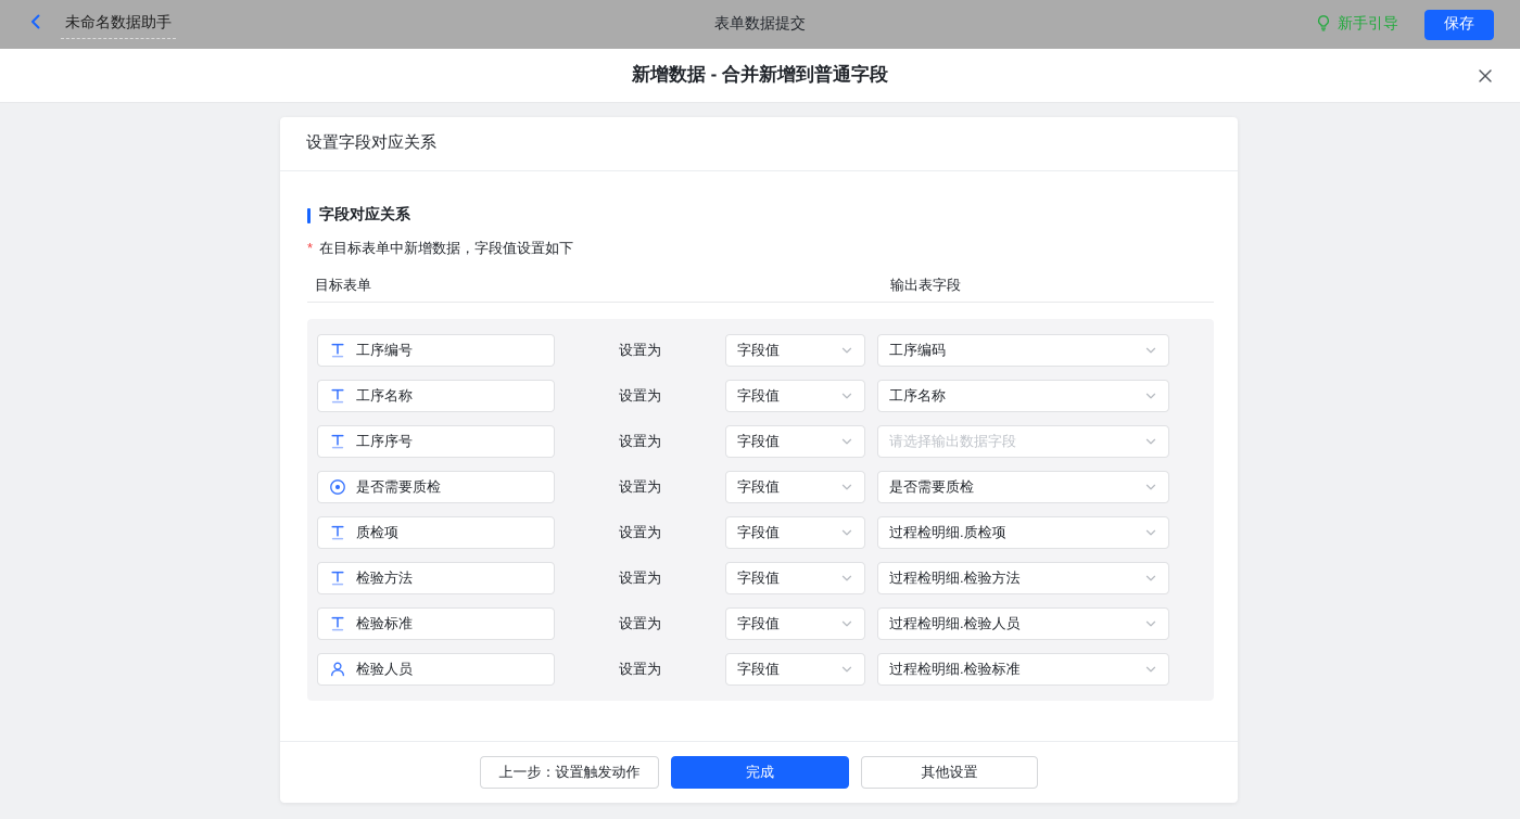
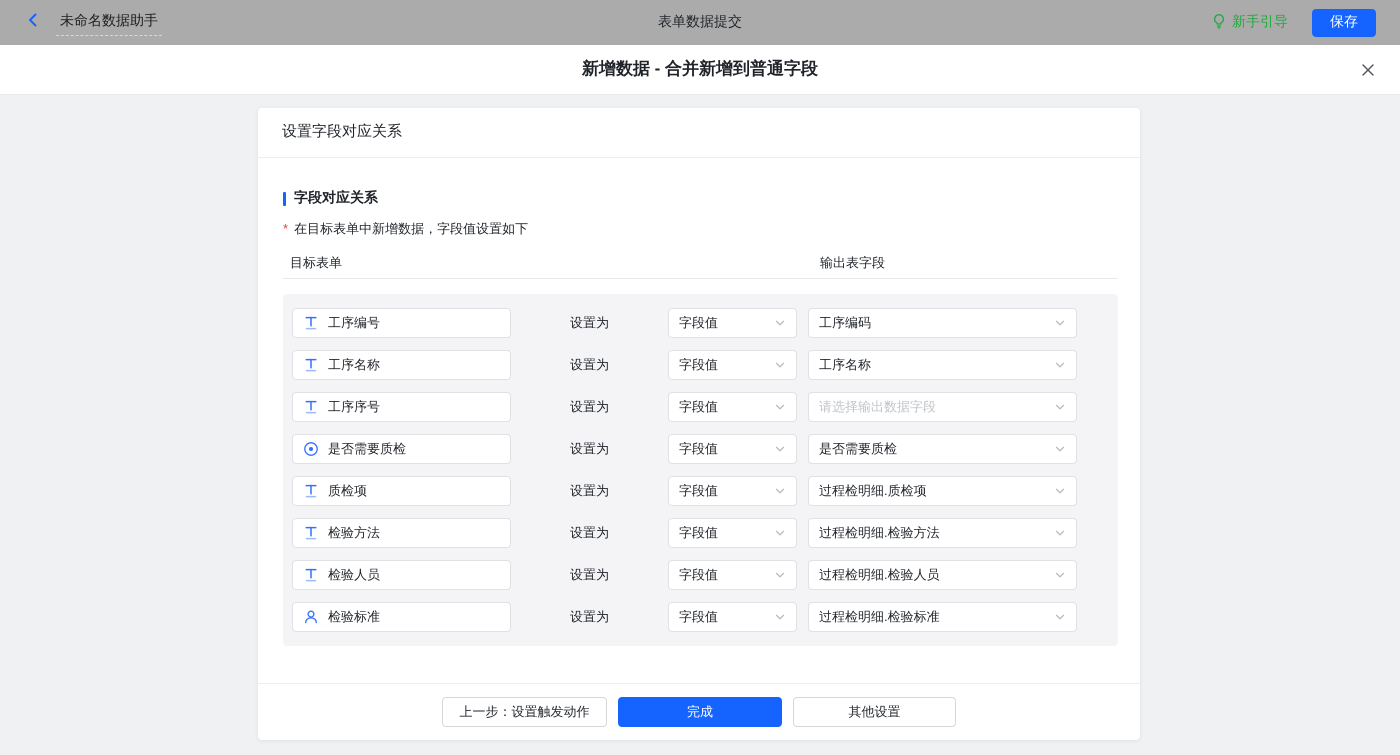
  未命名数据助手
  表单数据提交
  新手引导
  保存
  新增数据 - 合并新增到普通字段
  设置字段对应关系
  字段对应关系
  *
  在目标表单中新增数据，字段值设置如下
  目标表单
  输出表字段
  工序编号
  设置为
  字段值
  工序编码
  工序名称
  设置为
  字段值
  工序名称
  工序序号
  设置为
  字段值
  请选择输出数据字段
  是否需要质检
  设置为
  字段值
  是否需要质检
  质检项
  设置为
  字段值
  过程检明细.质检项
  检验方法
  设置为
  字段值
  过程检明细.检验方法
- 检验标准
+ 检验人员
  设置为
  字段值
  过程检明细.检验人员
- 检验人员
+ 检验标准
  设置为
  字段值
  过程检明细.检验标准
  上一步：设置触发动作
  完成
  其他设置
